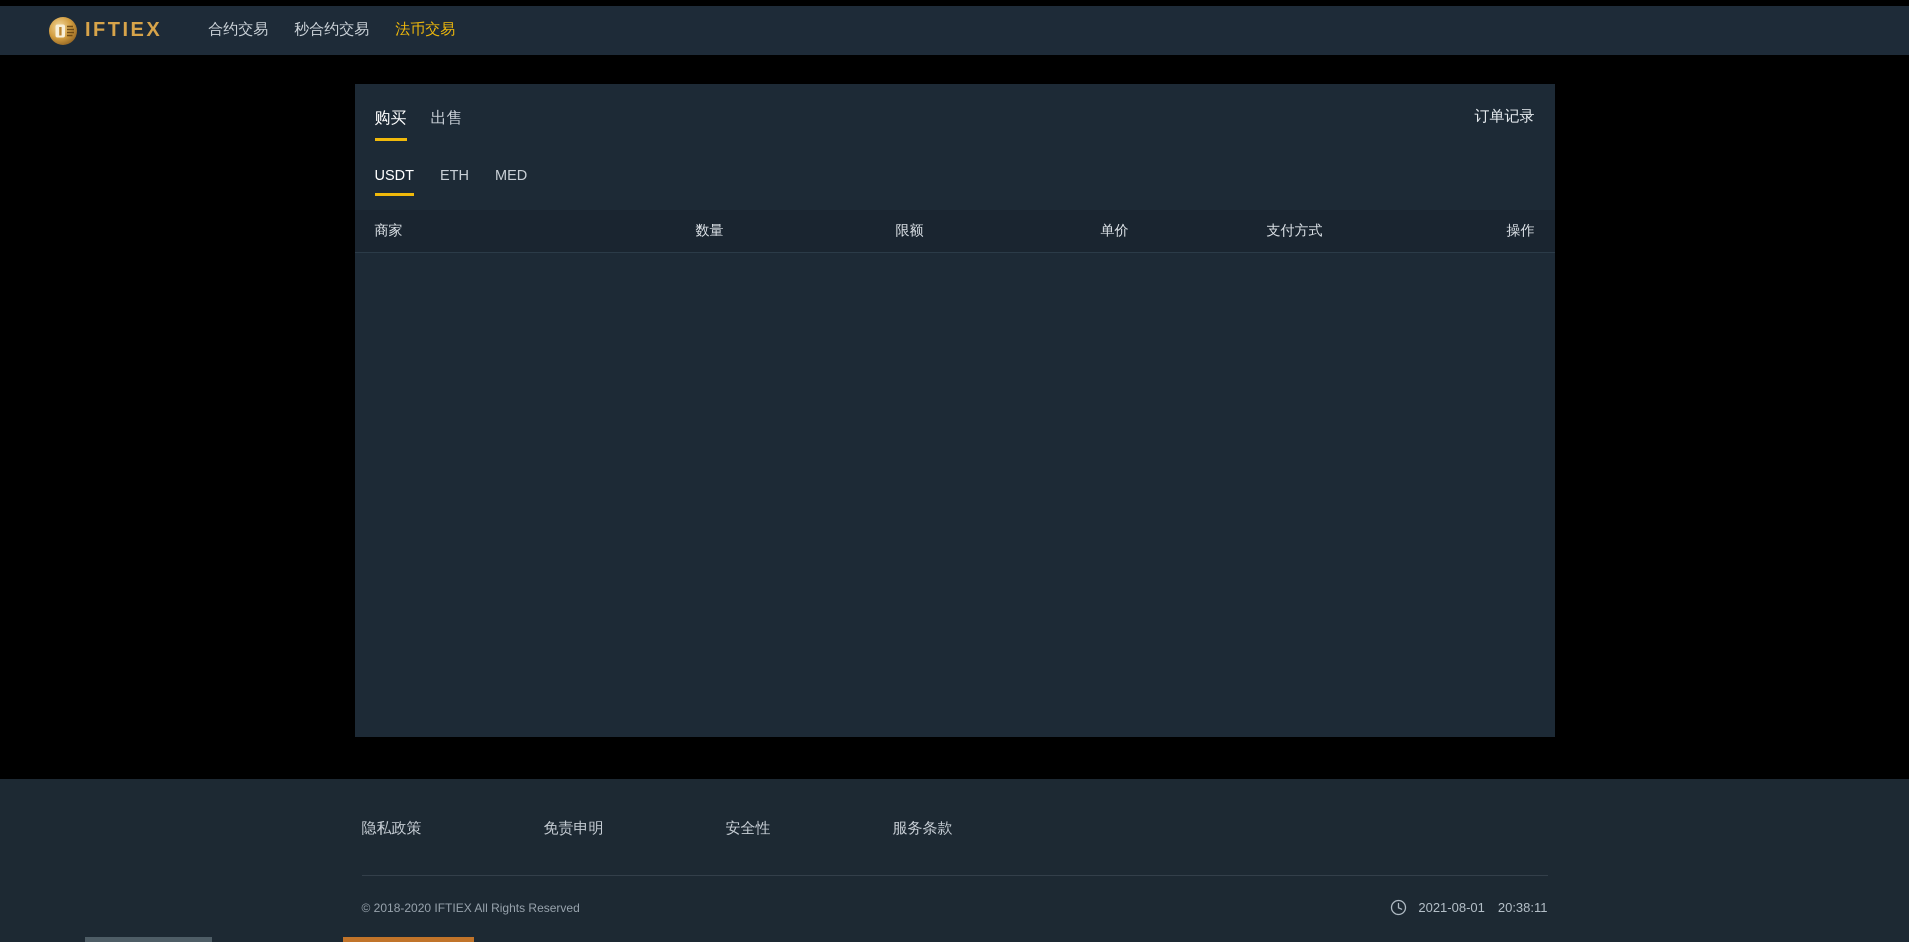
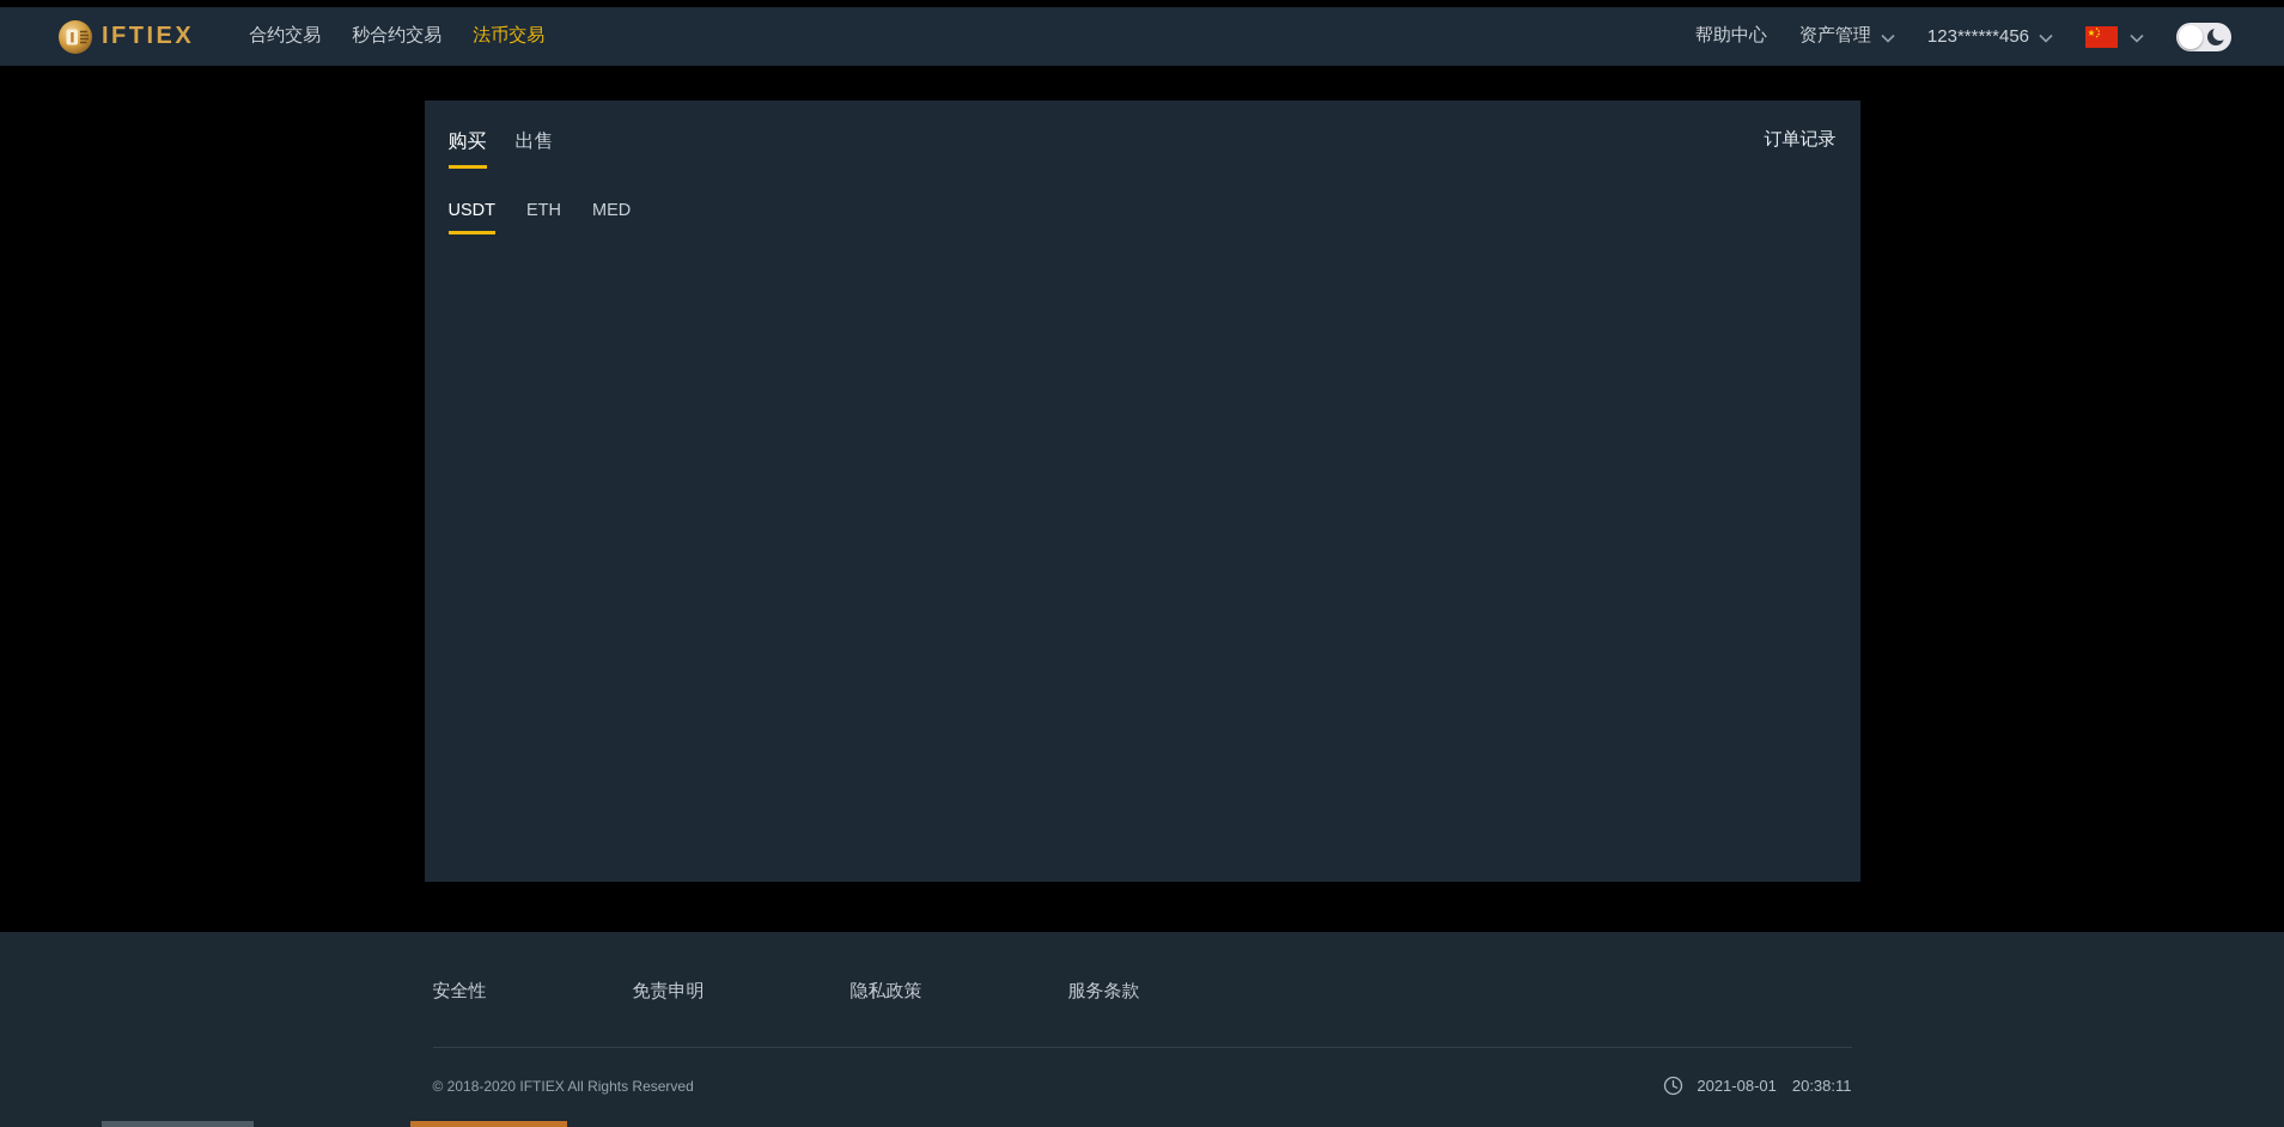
  IFTIEX
  合约交易
  秒合约交易
  法币交易
+ 帮助中心
+ 资产管理
+ 123******456
  购买
  出售
  订单记录
  USDT
  ETH
  MED
- 商家
- 数量
- 限额
- 单价
- 支付方式
- 操作
- 隐私政策
+ 安全性
  免责申明
- 安全性
+ 隐私政策
  服务条款
  © 2018-2020 IFTIEX All Rights Reserved
  2021-08-01
  20:38:11
